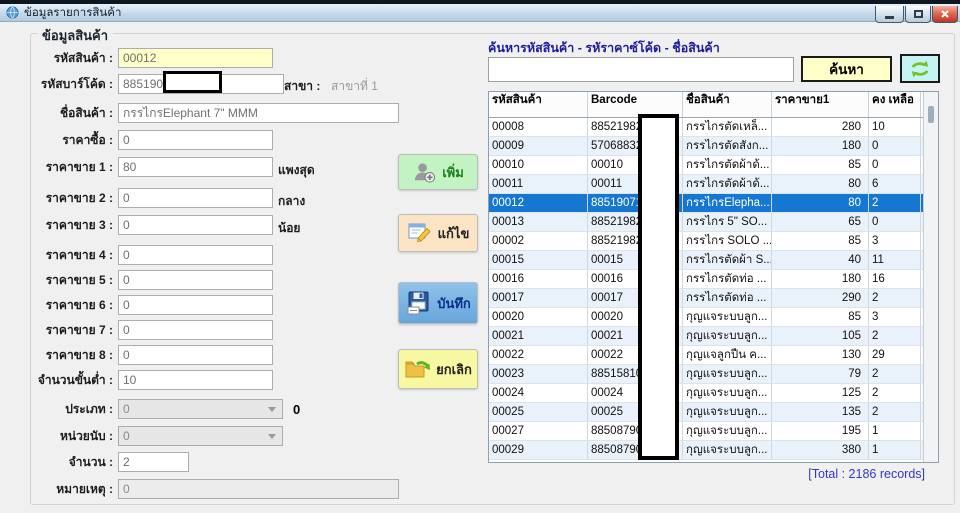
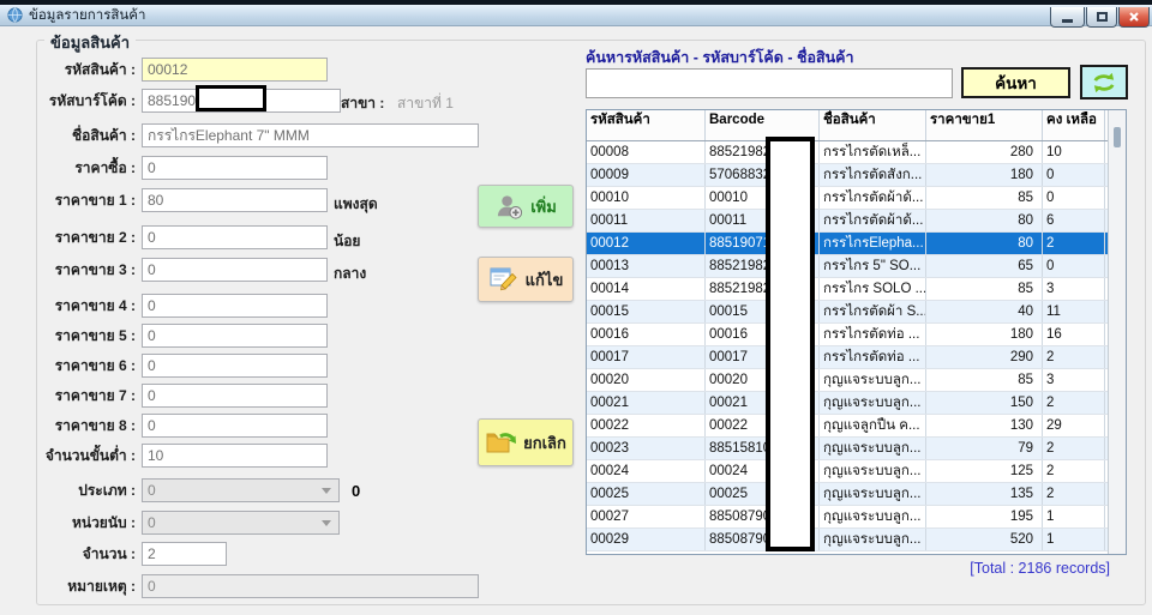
  ข้อมูลรายการสินค้า
  ข้อมูลสินค้า
  รหัสสินค้า :
  00012
  รหัสบาร์โค้ด :
  885190
  สาขา :
  สาขาที่ 1
  ชื่อสินค้า :
  กรรไกรElephant 7" MMM
  ราคาซื้อ :
  0
  ราคาขาย 1 :
  80
  แพงสุด
  ราคาขาย 2 :
  0
- กลาง
+ น้อย
  ราคาขาย 3 :
  0
- น้อย
+ กลาง
  ราคาขาย 4 :
  0
  ราคาขาย 5 :
  0
  ราคาขาย 6 :
  0
  ราคาขาย 7 :
  0
  ราคาขาย 8 :
  0
  จำนวนขั้นต่ำ :
  10
  ประเภท :
  0
  0
  หน่วยนับ :
  0
  จำนวน :
  2
  หมายเหตุ :
  0
  เพิ่ม
  แก้ไข
- บันทึก
  ยกเลิก
- ค้นหารหัสสินค้า - รหัราคาซ์โค้ด - ชื่อสินค้า
+ ค้นหารหัสสินค้า - รหัสบาร์โค้ด - ชื่อสินค้า
  ค้นหา
  รหัสสินค้า
  Barcode
  ชื่อสินค้า
  ราคาขาย1
  คง เหลือ
  00008
  8852198
  กรรไกรตัดเหล็...
  280
  10
  00009
  5706883
  กรรไกรตัดสังก...
  180
  0
  00010
  00010
  กรรไกรตัดผ้าด้...
  85
  0
  00011
  00011
  กรรไกรตัดผ้าด้...
  80
  6
  00012
  8851907
  กรรไกรElepha...
  80
  2
  00013
  8852198
  กรรไกร 5" SO...
  65
  0
- 00002
+ 00014
  8852198
  กรรไกร SOLO ...
  85
  3
  00015
  00015
  กรรไกรตัดผ้า S...
  40
  11
  00016
  00016
  กรรไกรตัดท่อ ...
  180
  16
  00017
  00017
  กรรไกรตัดท่อ ...
  290
  2
  00020
  00020
  กุญแจระบบลูก...
  85
  3
  00021
  00021
  กุญแจระบบลูก...
- 105
+ 150
  2
  00022
  00022
  กุญแจลูกปืน ค...
  130
  29
  00023
  8851581
  กุญแจระบบลูก...
  79
  2
  00024
  00024
  กุญแจระบบลูก...
  125
  2
  00025
  00025
  กุญแจระบบลูก...
  135
  2
  00027
  8850879
  กุญแจระบบลูก...
  195
  1
  00029
  8850879
  กุญแจระบบลูก...
- 380
+ 520
  1
  [Total : 2186 records]
